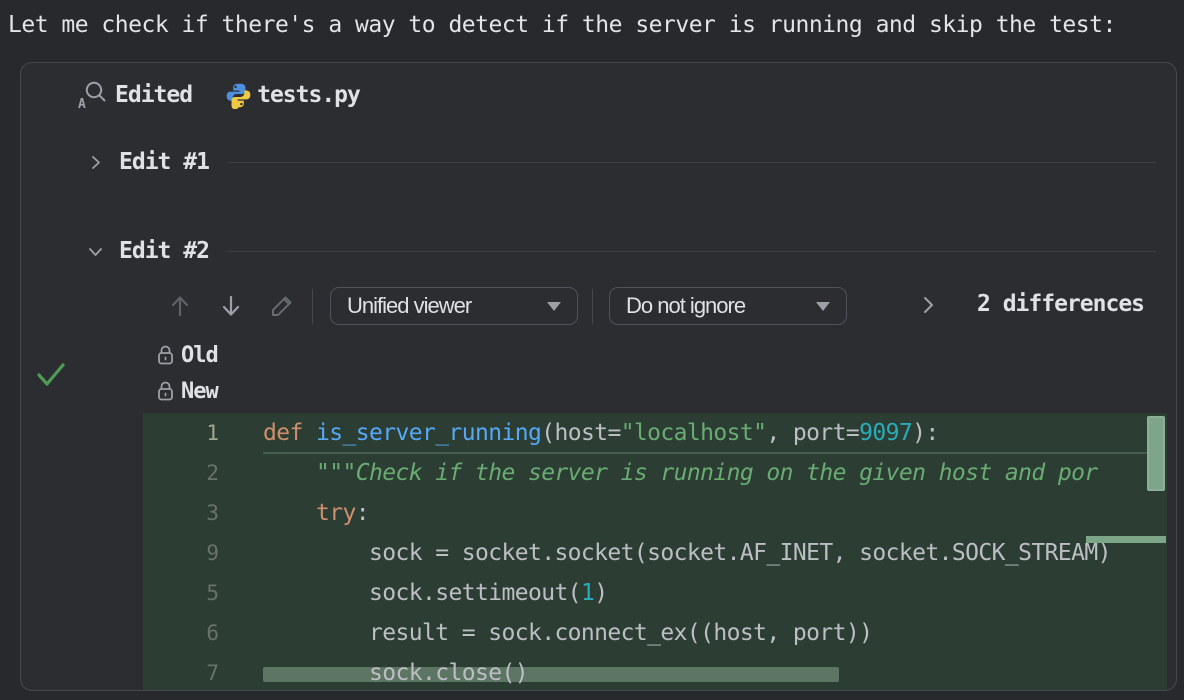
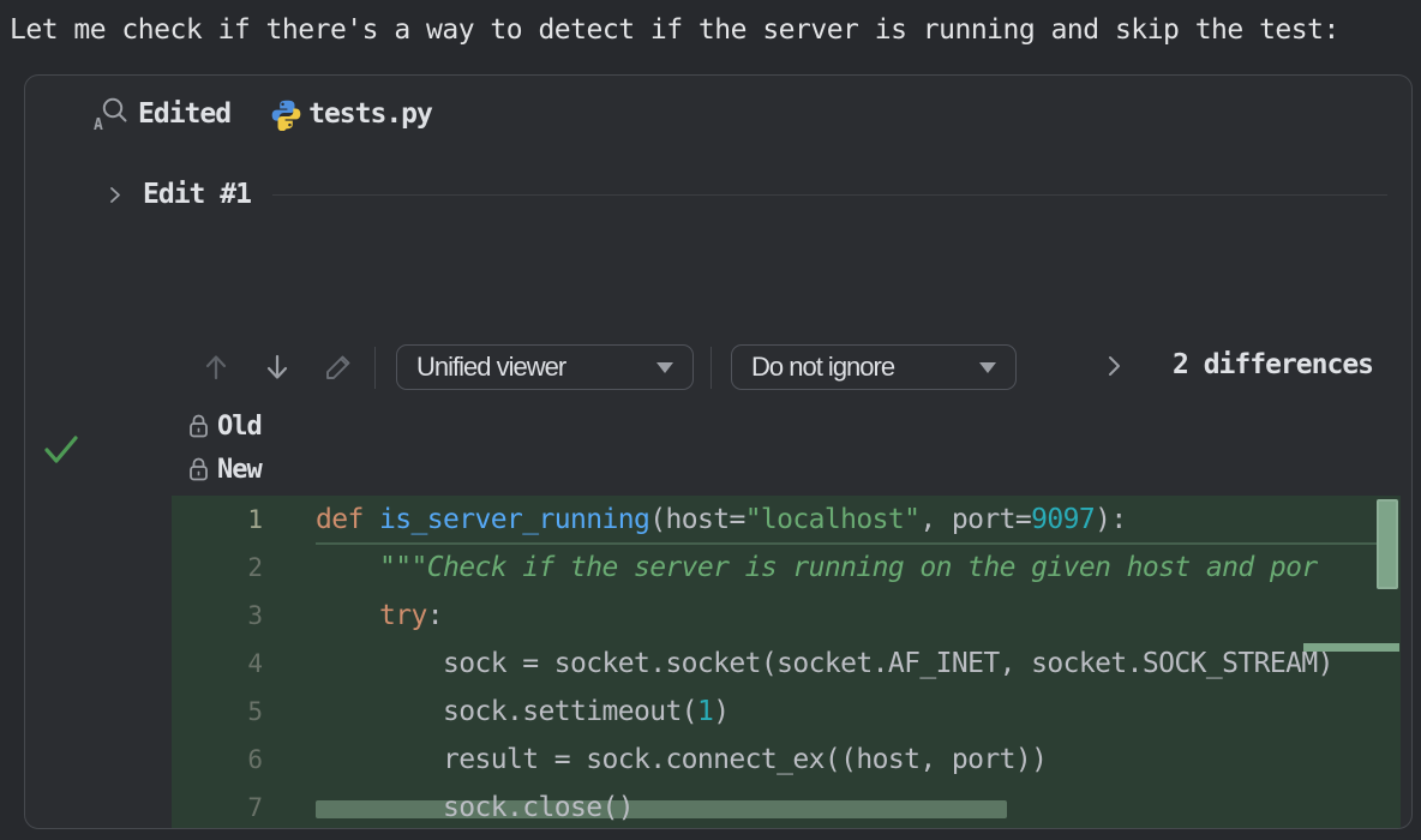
  Let me check if there's a way to detect if the server is running and skip the test:
  A
  Edited
  tests.py
  Edit #1
- Edit #2
  Unified viewer
  Do not ignore
  2 differences
  Old
  New
  1
  def is_server_running(host="localhost", port=9097):
  2
  """Check if the server is running on the given host and por
  3
  try:
- 9
+ 4
  sock = socket.socket(socket.AF_INET, socket.SOCK_STREAM)
  5
  sock.settimeout(1)
  6
  result = sock.connect_ex((host, port))
  7
  sock.close()
